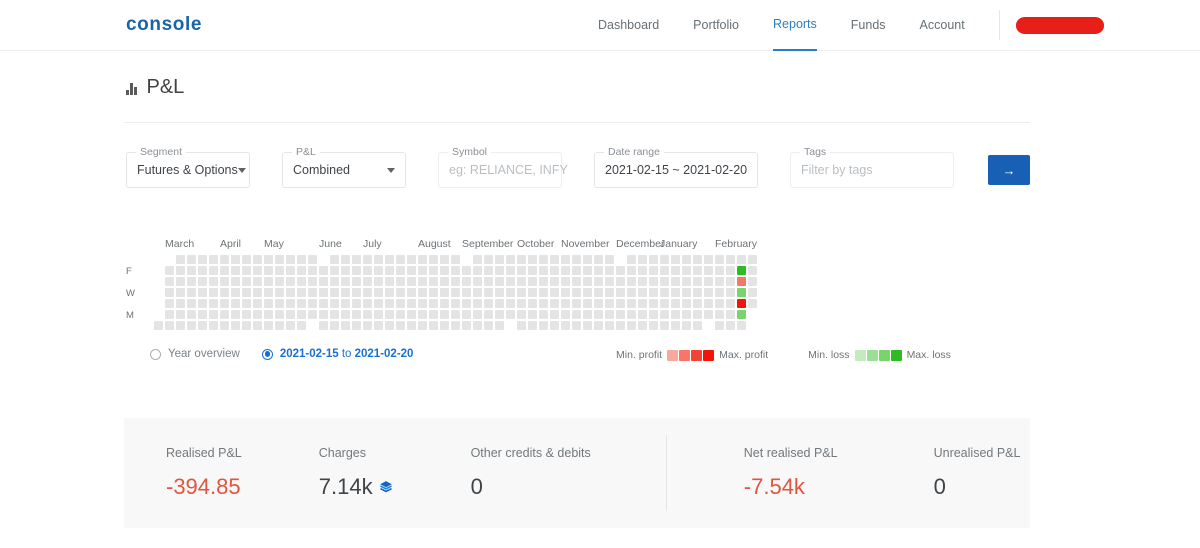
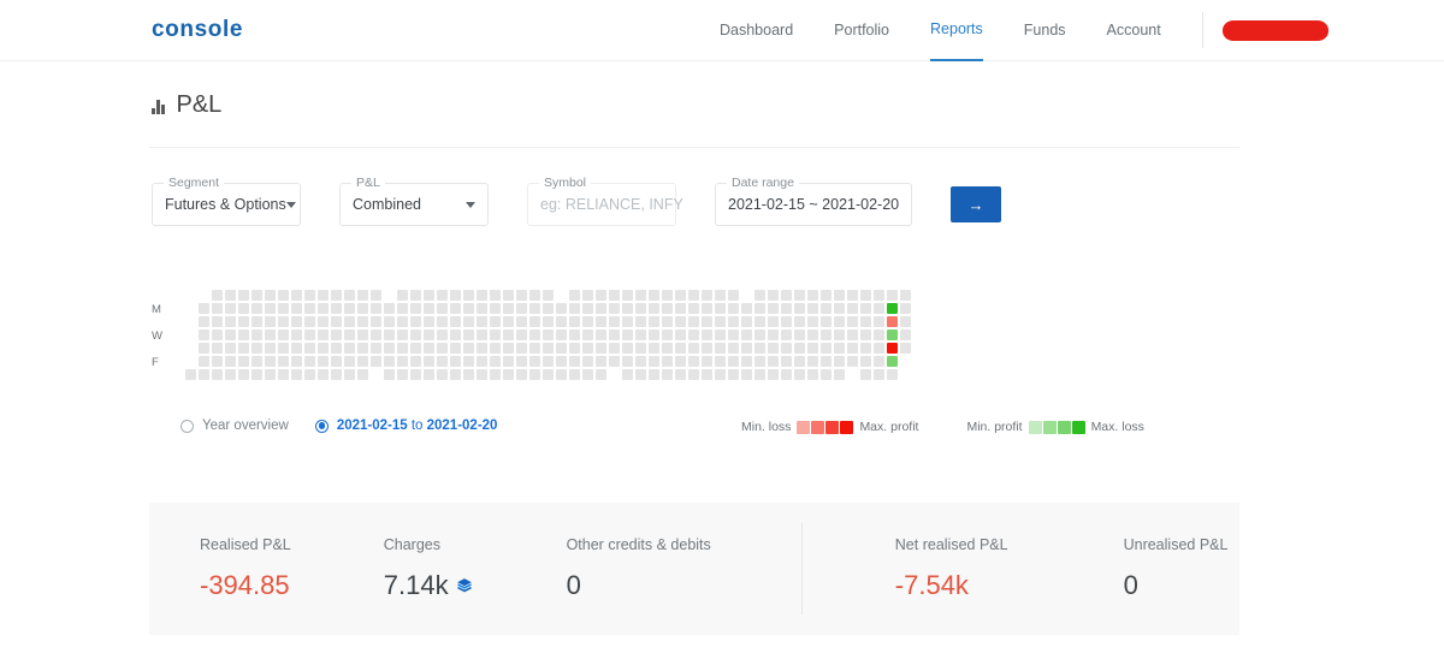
  console
  Dashboard
  Portfolio
  Reports
  Funds
  Account
  P&L
  Segment
  Futures & Options
  P&L
  Combined
  Symbol
  eg: RELIANCE, INFY
  Date range
  2021-02-15 ~ 2021-02-20
- Tags
- Filter by tags
  →
- March
- April
- May
- June
- July
- August
- September
- October
- November
- December
- January
- February
- F
+ M
  W
- M
+ F
  Year overview
  2021-02-15 to 2021-02-20
- Min. profit
+ Min. loss
  Max. profit
- Min. loss
+ Min. profit
  Max. loss
  Realised P&L
  -394.85
  Charges
  7.14k
  Other credits & debits
  0
  Net realised P&L
  -7.54k
  Unrealised P&L
  0
